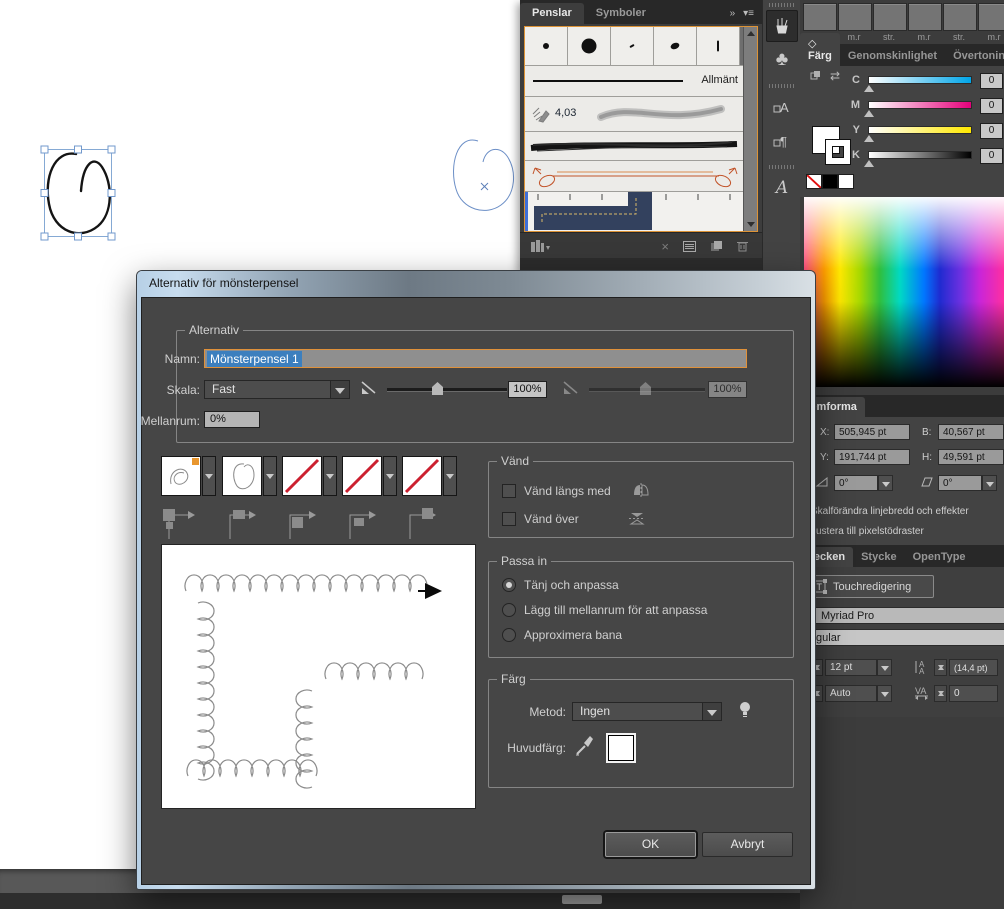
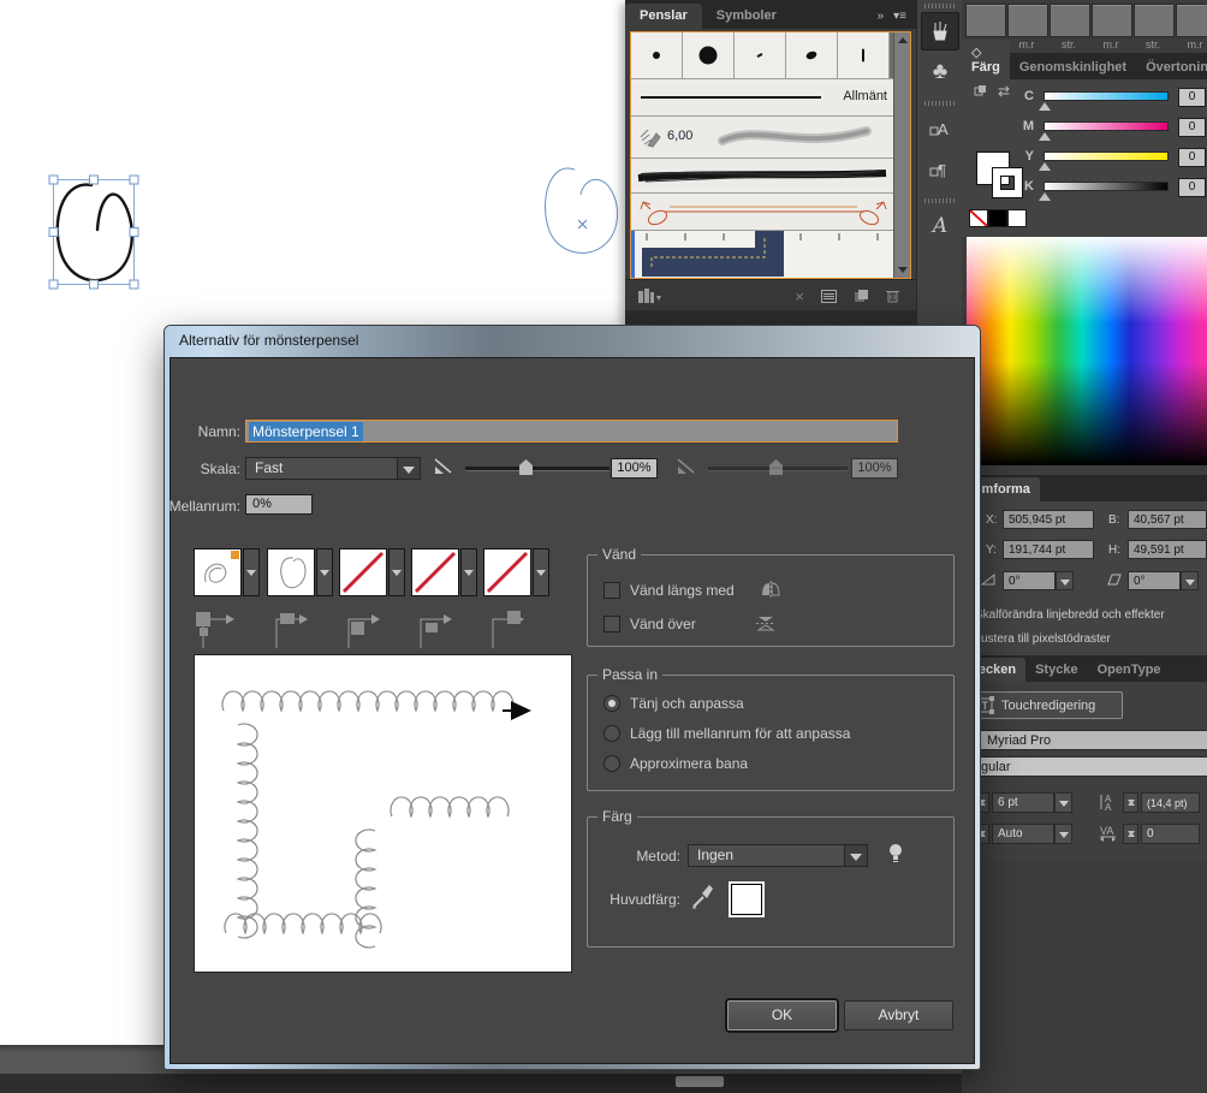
  Penslar
  Symboler
  »
  ▾≡
  Allmänt
- 4,03
+ 6,00
  ×
  ♣
  A
  ¶
  A
  m.r
  str.
  m.r
  str.
  m.r
  ◇ Färg
  Genomskinlighet
  Övertonin
  ⇄
  C
  0
  M
  0
  Y
  0
  K
  0
  mforma
  X:
  505,945 pt
  B:
  40,567 pt
  Y:
  191,744 pt
  H:
  49,591 pt
  0°
  0°
  kalförändra linjebredd och effekter
  ustera till pixelstödraster
  ecken
  Stycke
  OpenType
  T
  Touchredigering
  Myriad Pro
  gular
- 12 pt
+ 6 pt
  A
  A
  (14,4 pt)
  Auto
  VA
  0
  Alternativ för mönsterpensel
- Alternativ
  Namn:
  Mönsterpensel 1
  Skala:
  Fast
  100%
  100%
  Mellanrum:
  0%
  Vänd
  Vänd längs med
  Vänd över
  Passa in
  Tänj och anpassa
  Lägg till mellanrum för att anpassa
  Approximera bana
  Färg
  Metod:
  Ingen
  Huvudfärg:
  OK
  Avbryt
